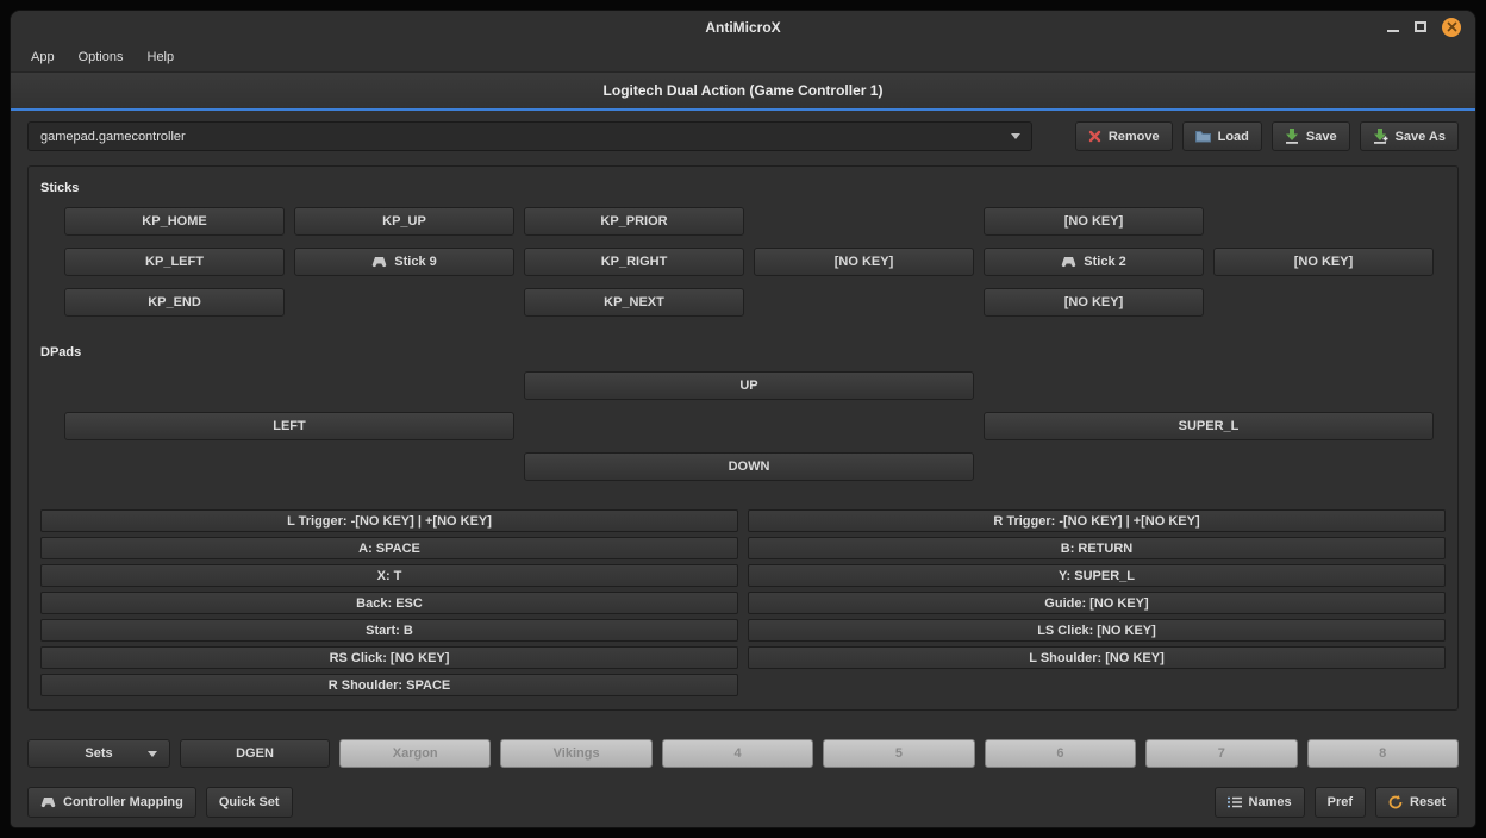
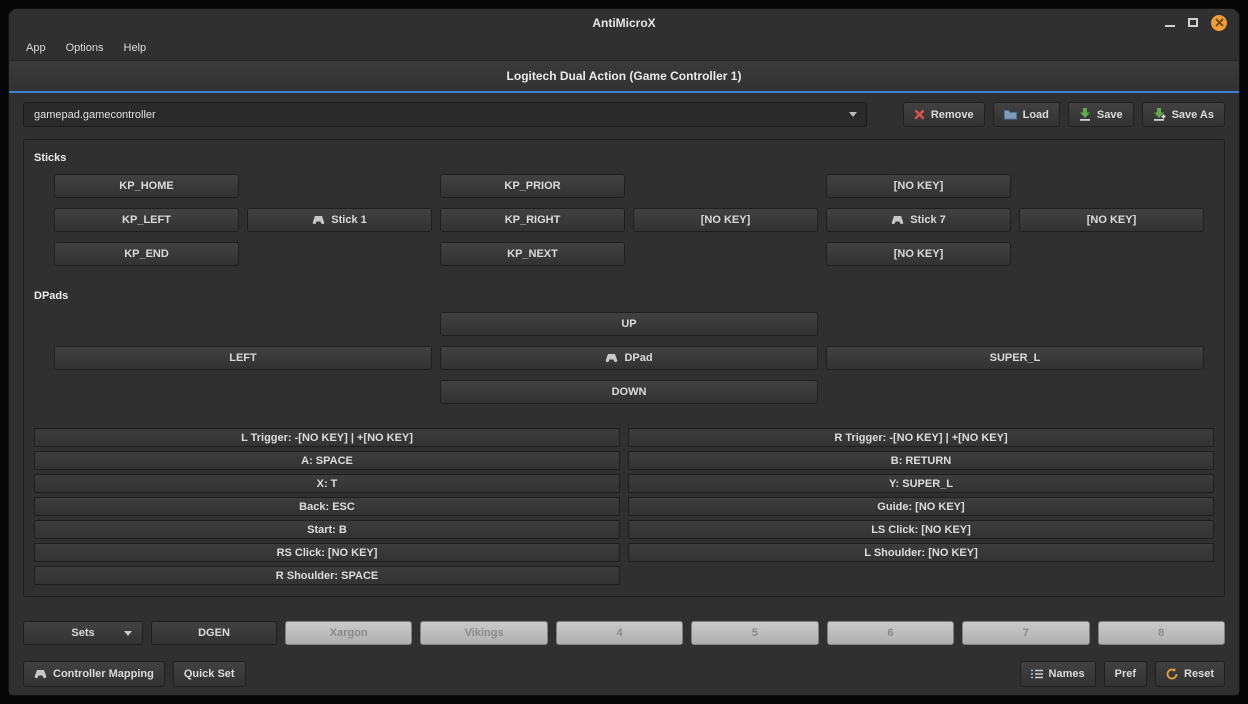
  AntiMicroX
  App
  Options
  Help
  Logitech Dual Action (Game Controller 1)
  gamepad.gamecontroller
  Remove
  Load
  Save
  Save As
  Sticks
  KP_HOME
- KP_UP
  KP_PRIOR
  [NO KEY]
  KP_LEFT
- Stick 9
+ Stick 1
  KP_RIGHT
  [NO KEY]
- Stick 2
+ Stick 7
  [NO KEY]
  KP_END
  KP_NEXT
  [NO KEY]
  DPads
  UP
  LEFT
+ DPad
  SUPER_L
  DOWN
  L Trigger: -[NO KEY] | +[NO KEY]
  R Trigger: -[NO KEY] | +[NO KEY]
  A: SPACE
  B: RETURN
  X: T
  Y: SUPER_L
  Back: ESC
  Guide: [NO KEY]
  Start: B
  LS Click: [NO KEY]
  RS Click: [NO KEY]
  L Shoulder: [NO KEY]
  R Shoulder: SPACE
  Sets
  DGEN
  Xargon
  Vikings
  4
  5
  6
  7
  8
  Controller Mapping
  Quick Set
  Names
  Pref
  Reset
